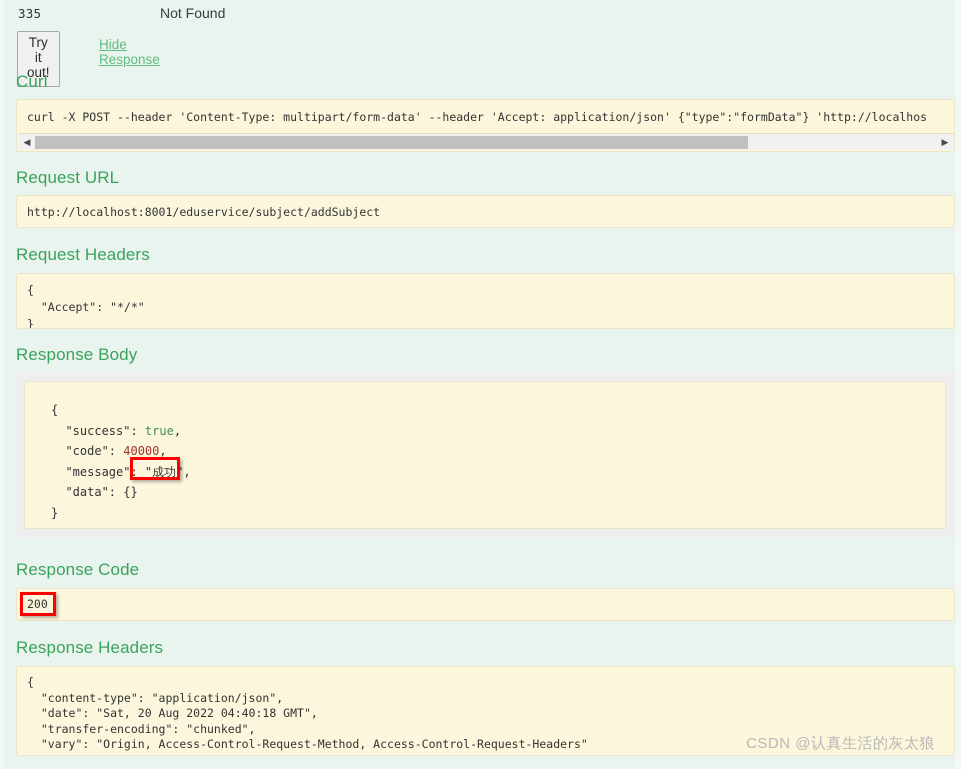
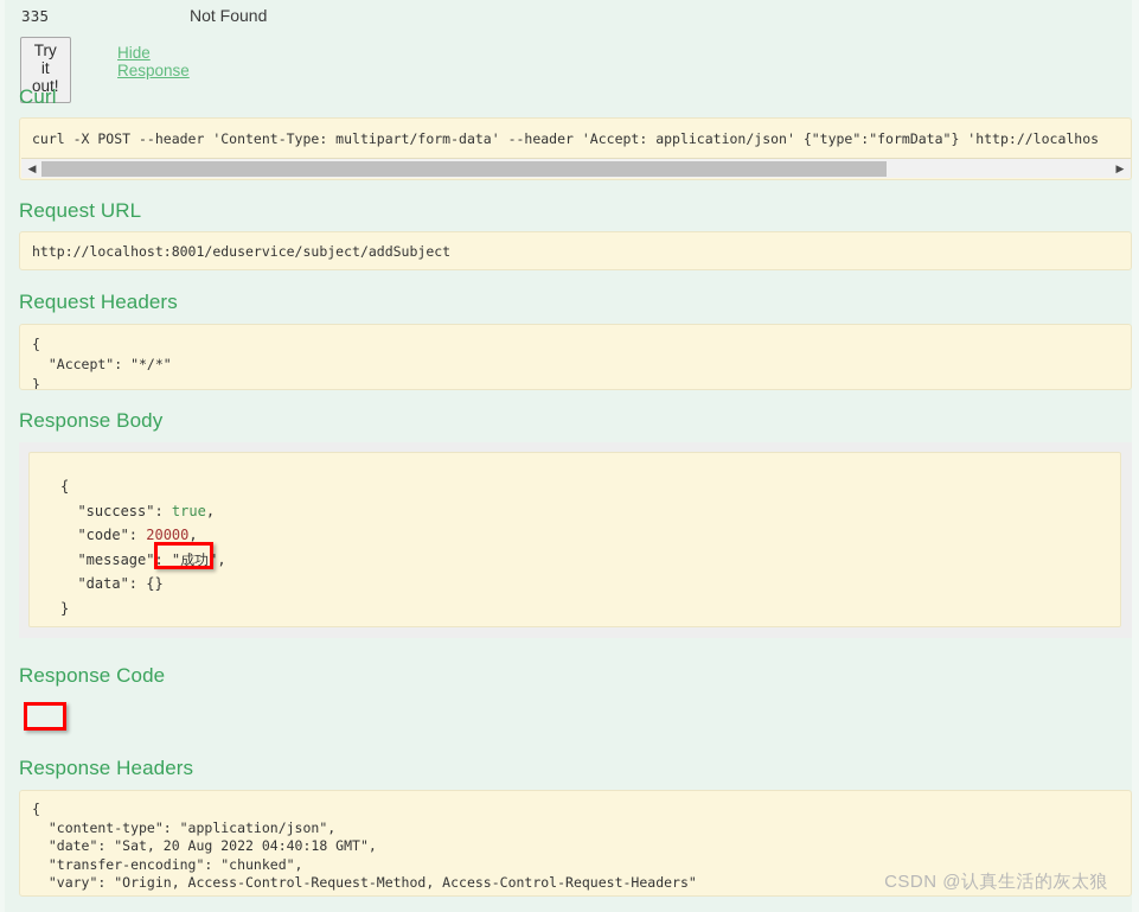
  335
  Not Found
  Try it out!
  Hide Response
  Curl
  curl -X POST --header 'Content-Type: multipart/form-data' --header 'Accept: application/json' {"type":"formData"} 'http://localhos
  ◀
  ▶
  Request URL
  http://localhost:8001/eduservice/subject/addSubject
  Request Headers
  {
  "Accept": "*/*"
  }
  Response Body
- { "success": true, "code": 40000, "message": "成功", "data": {} }
+ { "success": true, "code": 20000, "message": "成功", "data": {} }
  Response Code
- 200
  Response Headers
  {
  "content-type": "application/json",
  "date": "Sat, 20 Aug 2022 04:40:18 GMT",
  "transfer-encoding": "chunked",
  "vary": "Origin, Access-Control-Request-Method, Access-Control-Request-Headers"
  CSDN @认真生活的灰太狼
